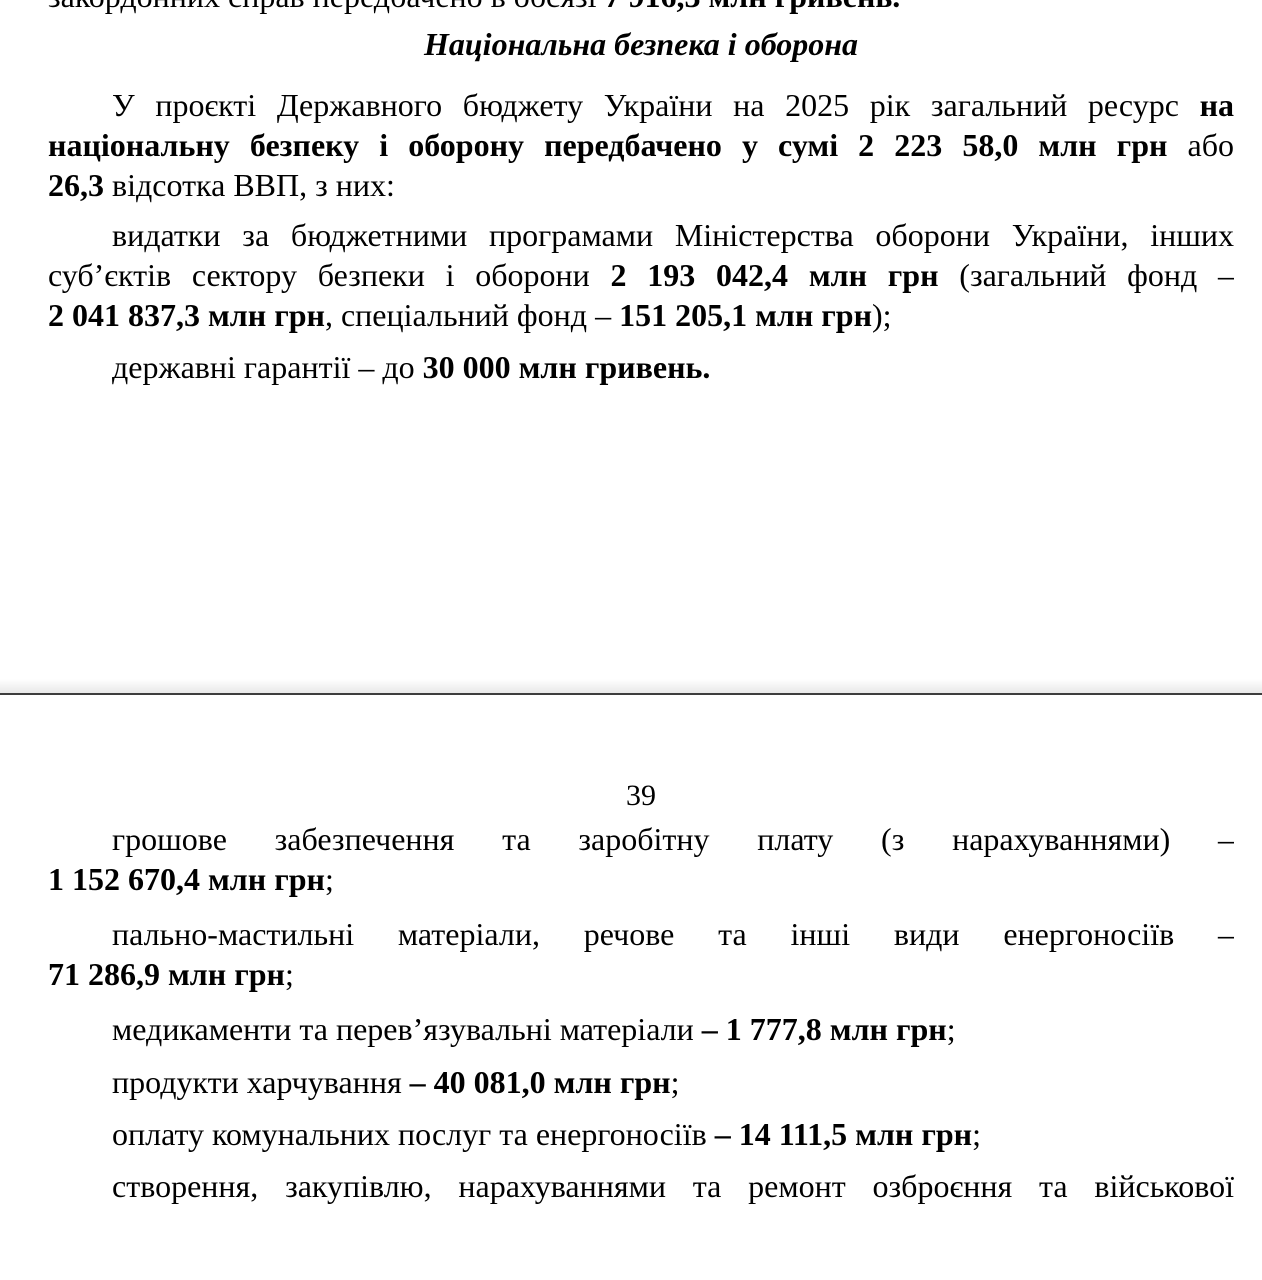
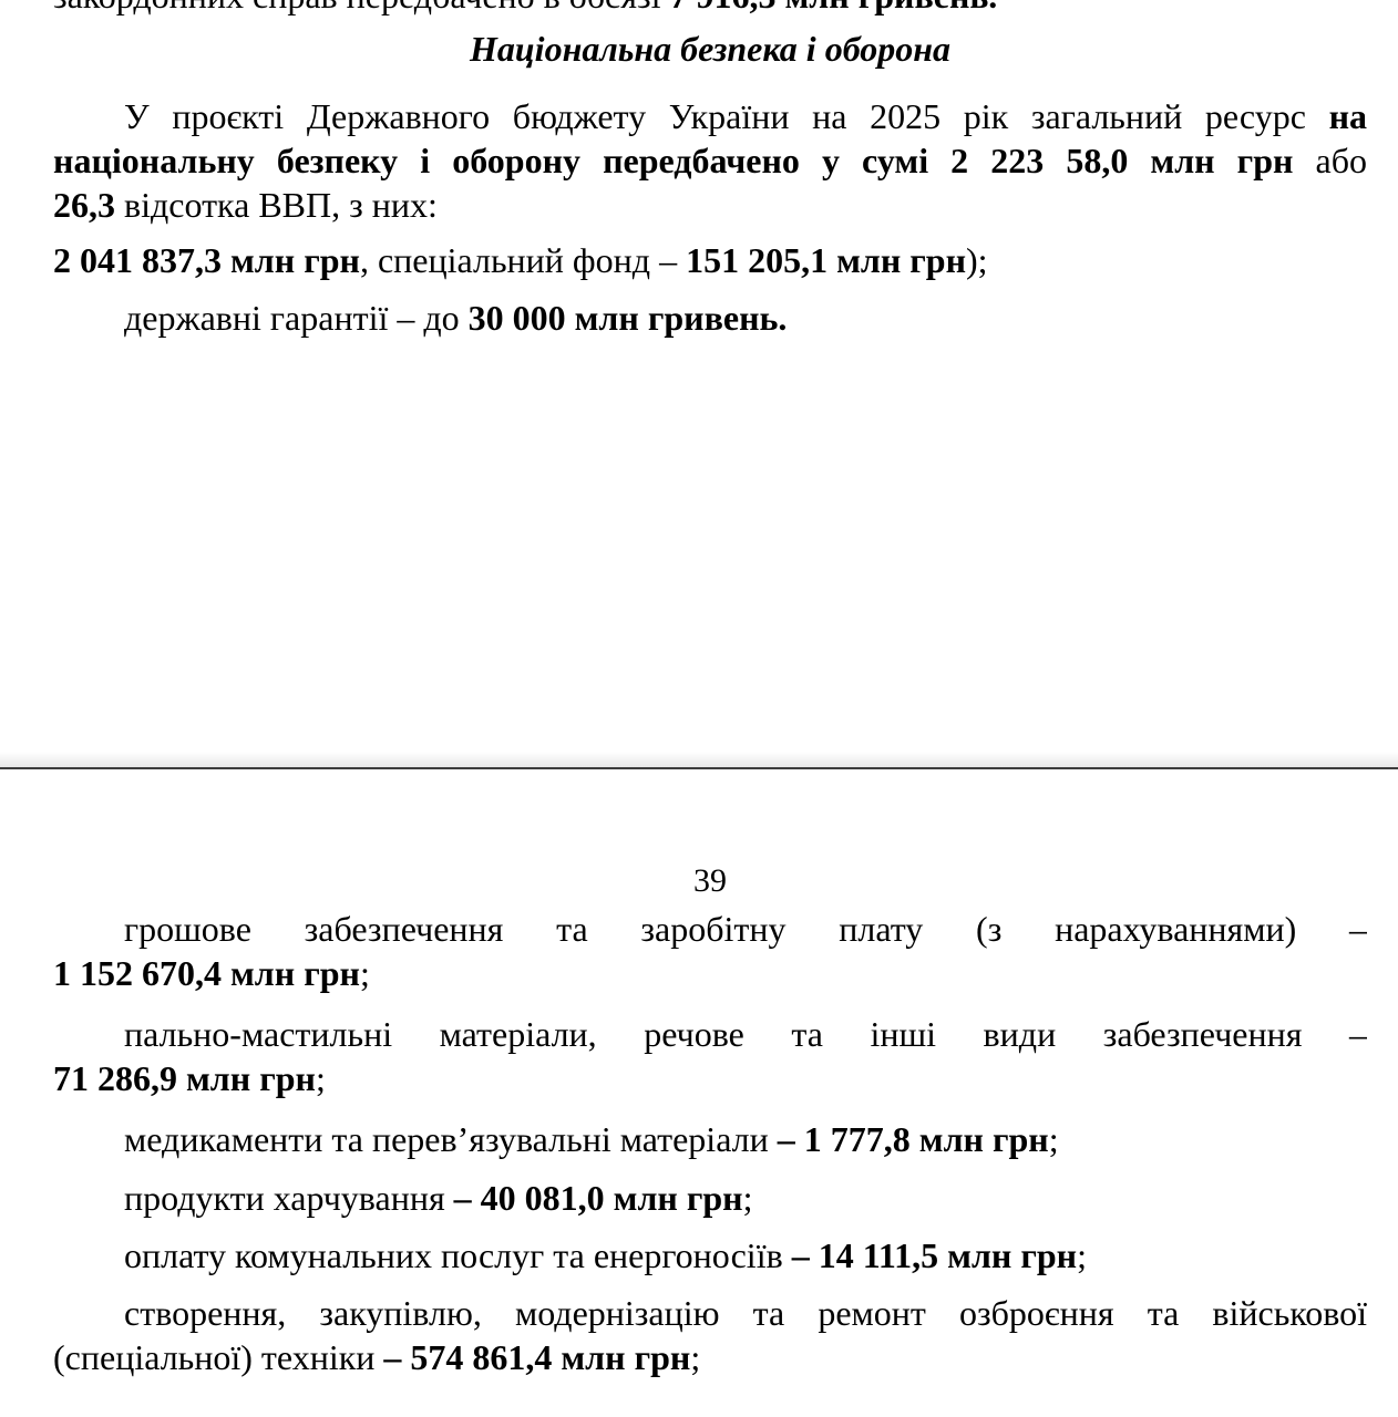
  Національна безпека і оборона
  У проєкті Державного бюджету України на 2025 рік загальний ресурс на
  національну безпеку і оборону передбачено у сумі 2 223 58,0 млн грн або
  26,3 відсотка ВВП, з них:
- видатки за бюджетними програмами Міністерства оборони України, інших
- суб’єктів сектору безпеки і оборони 2 193 042,4 млн грн (загальний фонд –
  2 041 837,3 млн грн, спеціальний фонд – 151 205,1 млн грн);
  державні гарантії – до 30 000 млн гривень.
  39
  грошове забезпечення та заробітну плату (з нарахуваннями) –
  1 152 670,4 млн грн;
- пально-мастильні матеріали, речове та інші види енергоносіїв –
+ пально-мастильні матеріали, речове та інші види забезпечення –
  71 286,9 млн грн;
  медикаменти та перев’язувальні матеріали – 1 777,8 млн грн;
  продукти харчування – 40 081,0 млн грн;
  оплату комунальних послуг та енергоносіїв – 14 111,5 млн грн;
- створення, закупівлю, нарахуваннями та ремонт озброєння та військової
+ створення, закупівлю, модернізацію та ремонт озброєння та військової
+ (спеціальної) техніки – 574 861,4 млн грн;
